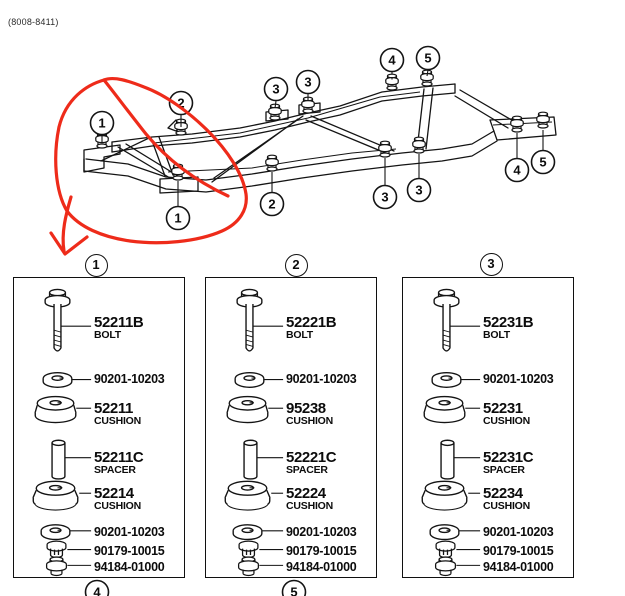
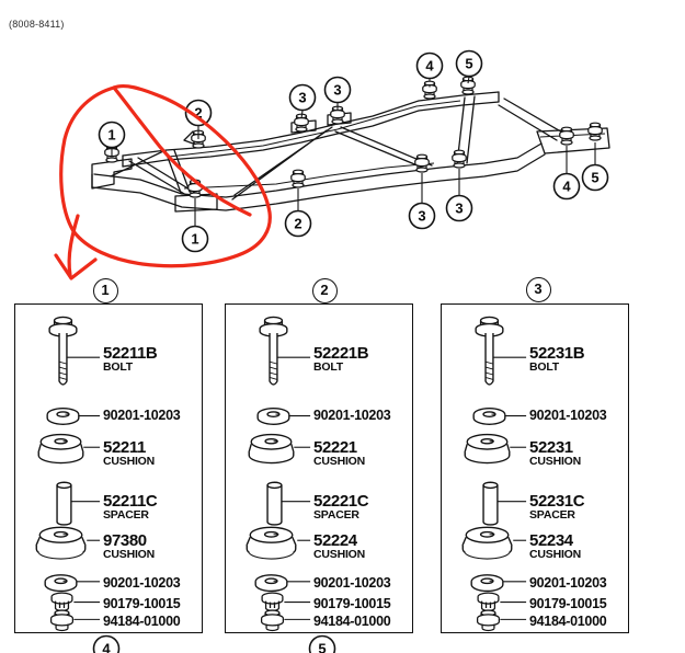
  (8008-8411)
  1
  1
  2
  2
  3
  3
  3
  3
  4
  4
  5
  5
  4
  5
  1
  2
  3
  52211B
  BOLT
  90201-10203
  52211
  CUSHION
  52211C
  SPACER
- 52214
+ 97380
  CUSHION
  90201-10203
  90179-10015
  94184-01000
  52221B
  BOLT
  90201-10203
- 95238
+ 52221
  CUSHION
  52221C
  SPACER
  52224
  CUSHION
  90201-10203
  90179-10015
  94184-01000
  52231B
  BOLT
  90201-10203
  52231
  CUSHION
  52231C
  SPACER
  52234
  CUSHION
  90201-10203
  90179-10015
  94184-01000
